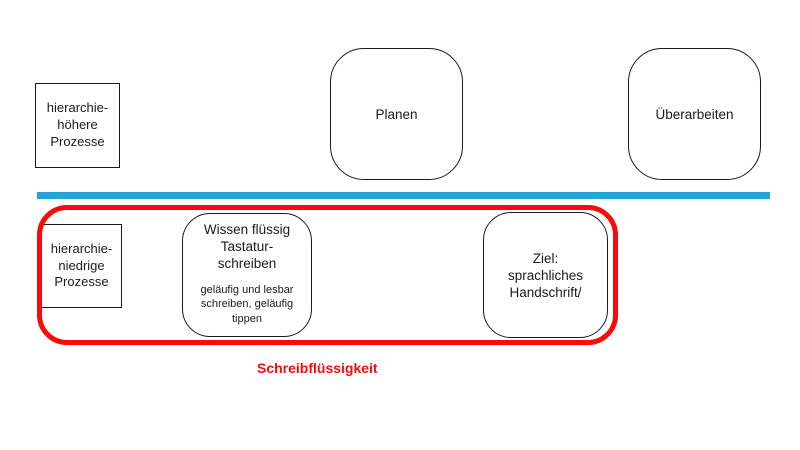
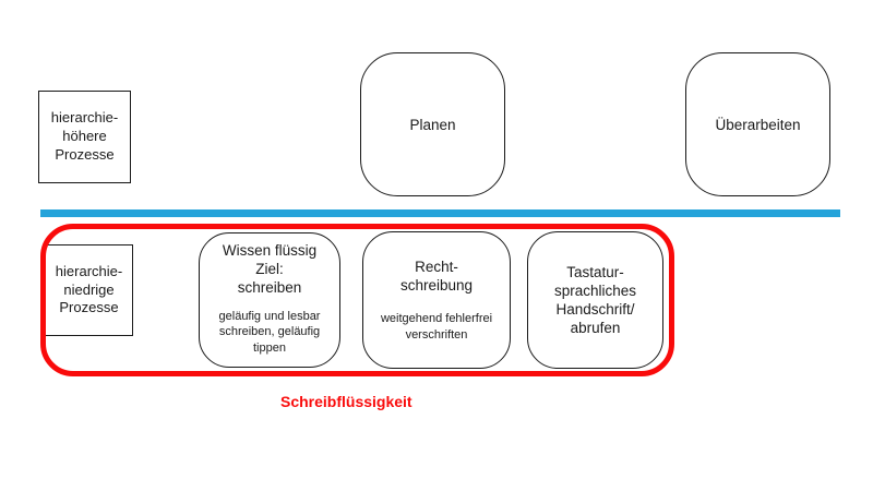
  hierarchie-
  höhere
  Prozesse
  Planen
  Überarbeiten
  hierarchie-
  niedrige
  Prozesse
  Wissen flüssig
- Tastatur-
+ Ziel:
  schreiben
  geläufig und lesbar schreiben, geläufig tippen
+ Recht-
+ schreibung
+ weitgehend fehlerfrei verschriften
- Ziel:
+ Tastatur-
  sprachliches
  Handschrift/
+ abrufen
  Schreibflüssigkeit
